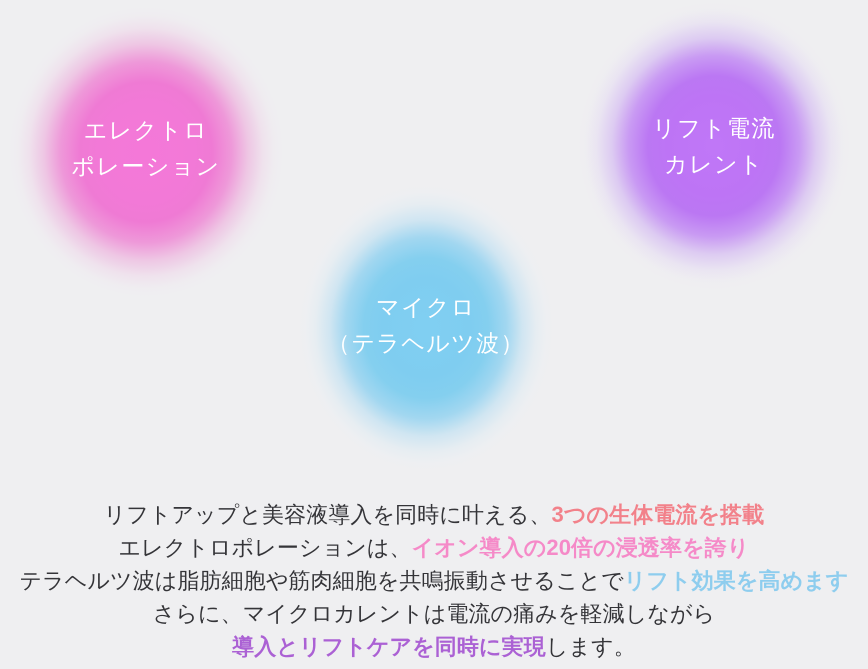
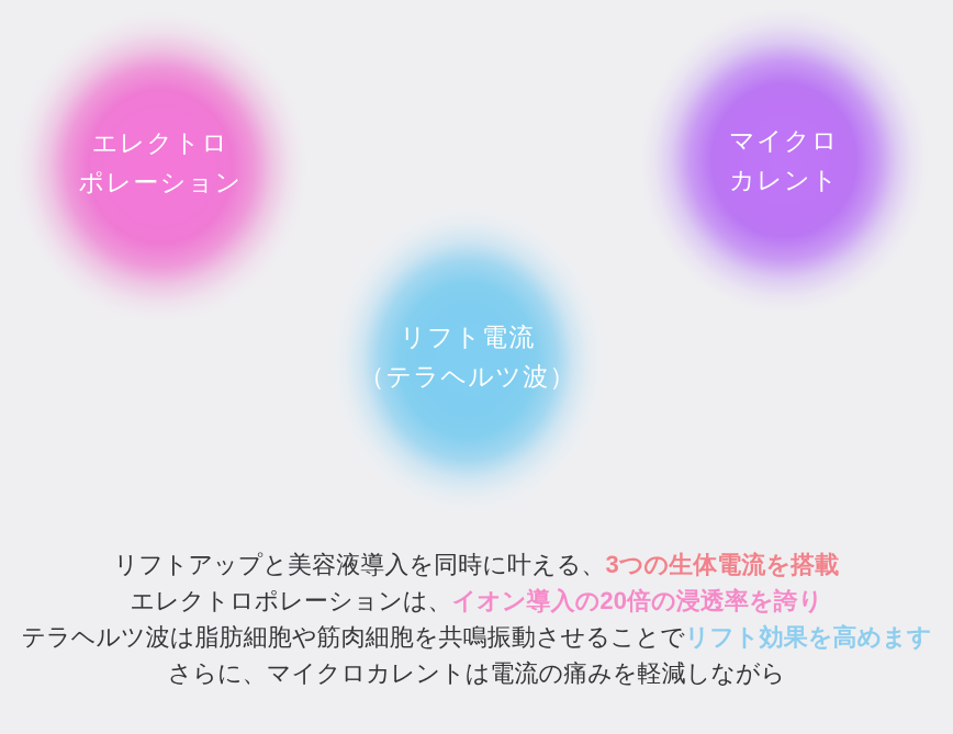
  エレクトロ
  ポレーション
- マイクロ
+ リフト電流
  （テラヘルツ波）
- リフト電流
+ マイクロ
  カレント
  リフトアップと美容液導入を同時に叶える、3つの生体電流を搭載
  エレクトロポレーションは、イオン導入の20倍の浸透率を誇り
  テラヘルツ波は脂肪細胞や筋肉細胞を共鳴振動させることでリフト効果を高めます
  さらに、マイクロカレントは電流の痛みを軽減しながら
- 導入とリフトケアを同時に実現します。
